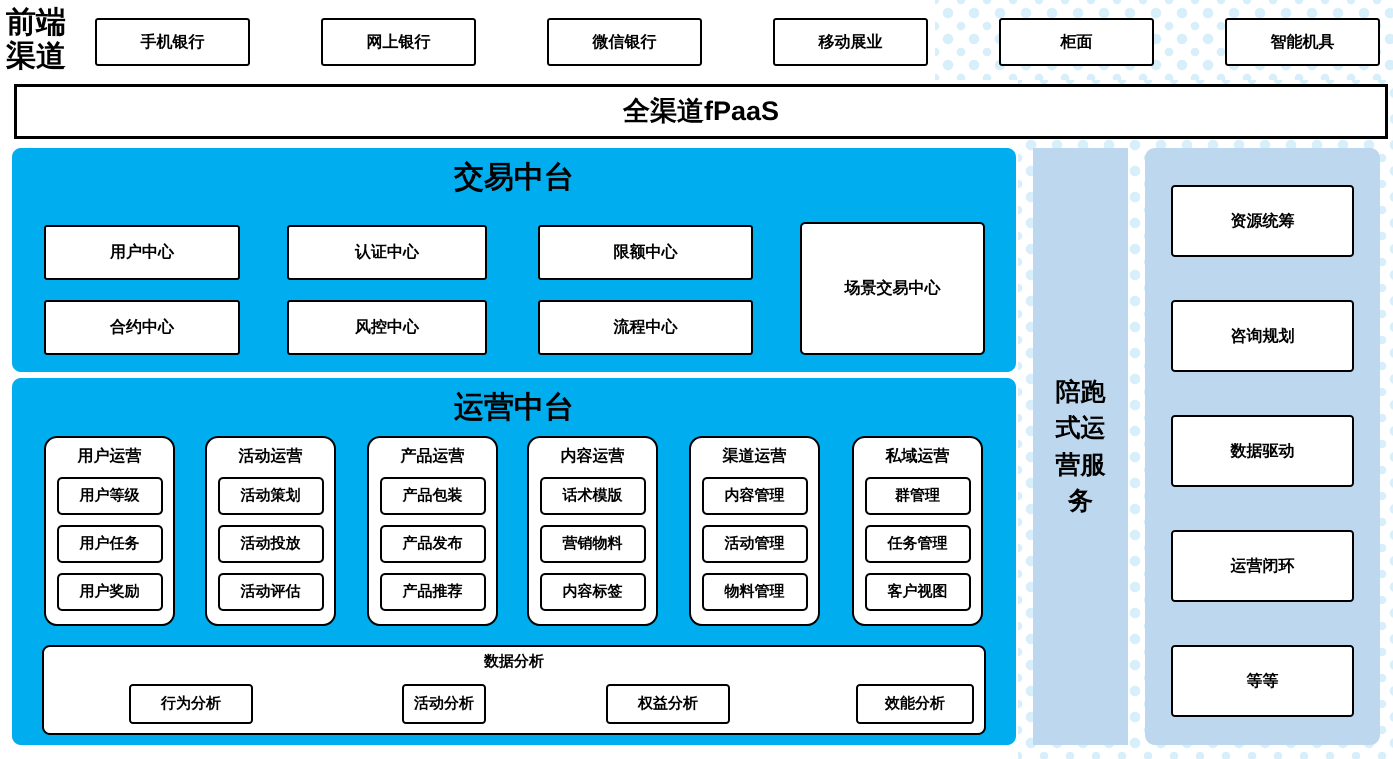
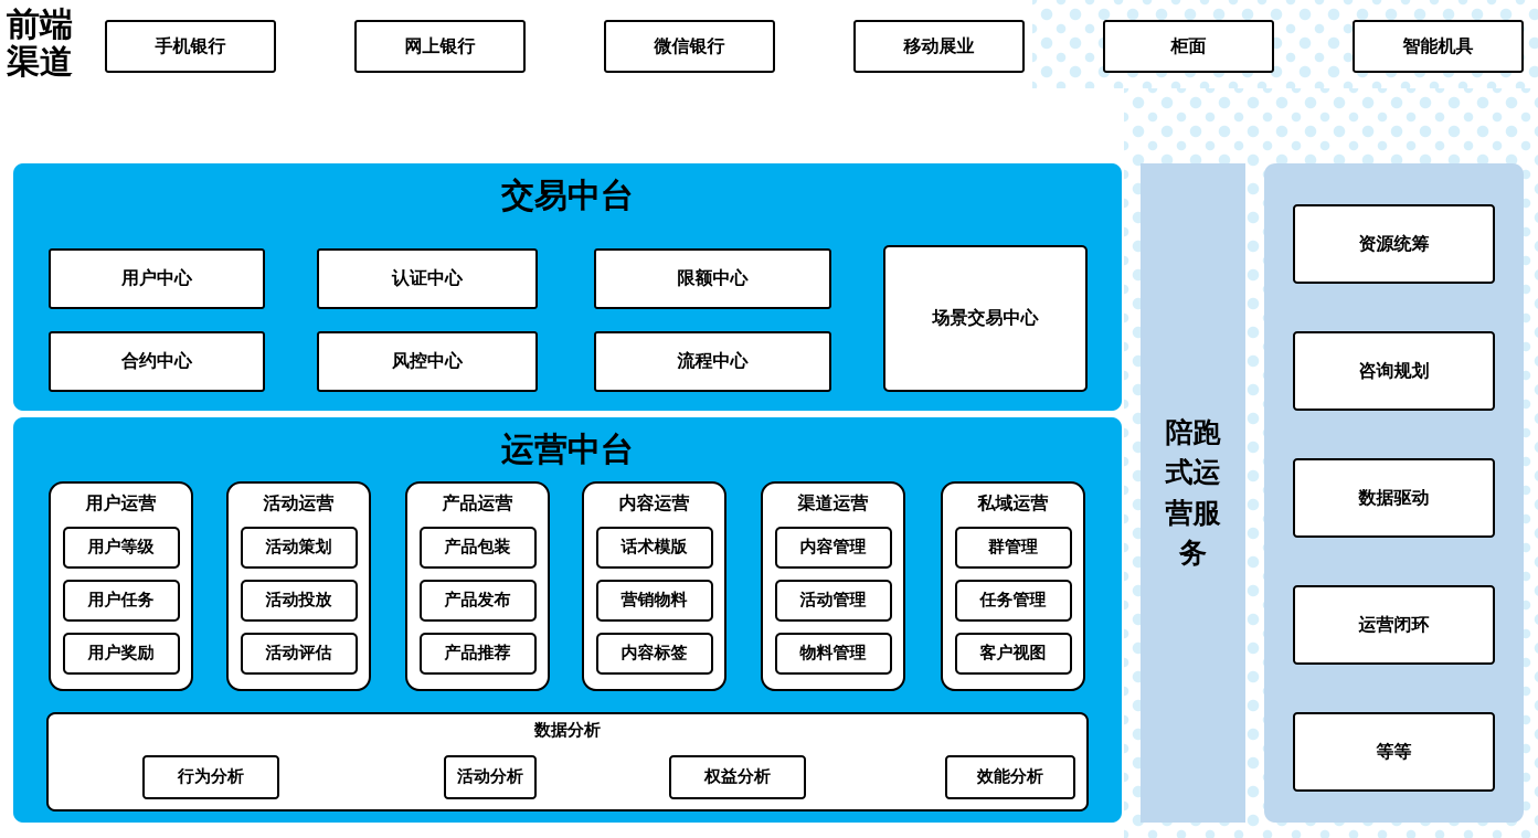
  前端渠道
  手机银行
  网上银行
  微信银行
  移动展业
  柜面
  智能机具
- 全渠道fPaaS
  交易中台
  用户中心
  认证中心
  限额中心
  合约中心
  风控中心
  流程中心
  场景交易中心
  运营中台
  用户运营
  用户等级
  用户任务
  用户奖励
  活动运营
  活动策划
  活动投放
  活动评估
  产品运营
  产品包装
  产品发布
  产品推荐
  内容运营
  话术模版
  营销物料
  内容标签
  渠道运营
  内容管理
  活动管理
  物料管理
  私域运营
  群管理
  任务管理
  客户视图
  数据分析
  行为分析
  活动分析
  权益分析
  效能分析
  陪跑式运营服务
  资源统筹
  咨询规划
  数据驱动
  运营闭环
  等等
